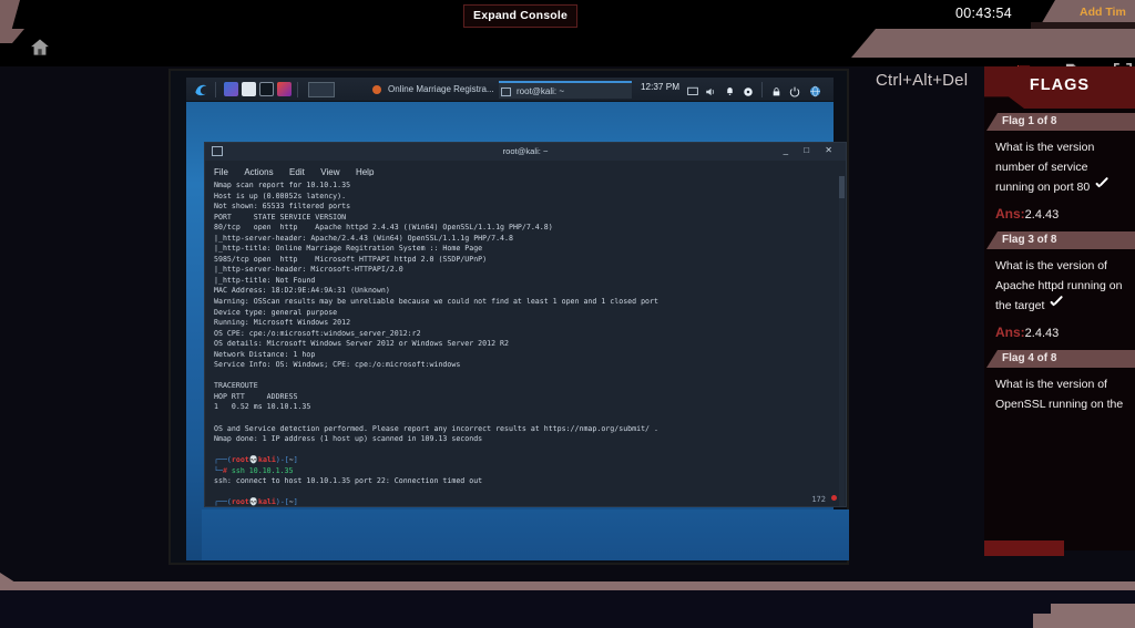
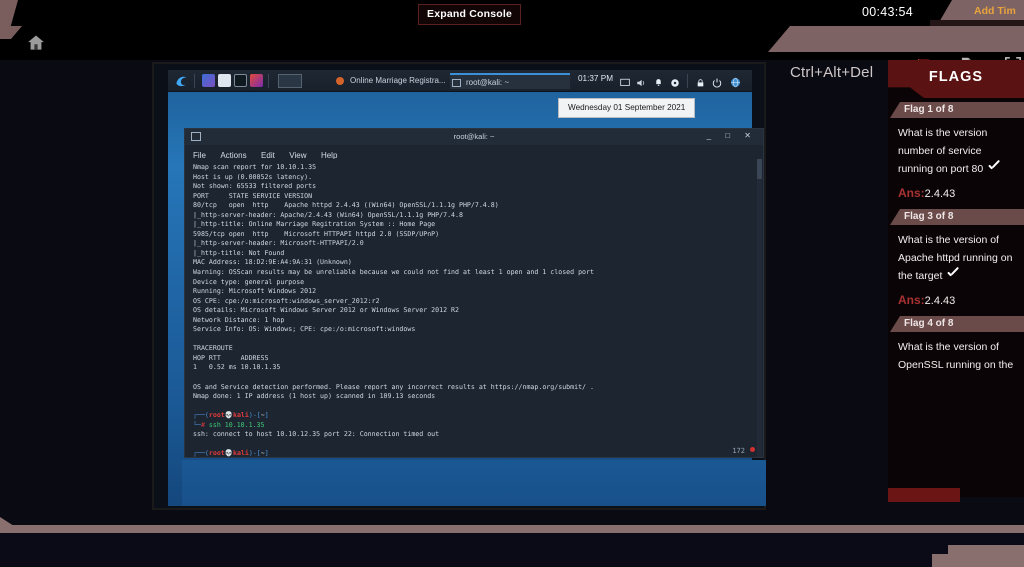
  Expand Console
  00:43:54
  Add Tim
  Ctrl+Alt+Del
  FLAGS
  Flag 1 of 8
  What is the version
  number of service
  running on port 80
  Ans:2.4.43
  Flag 3 of 8
  What is the version of
  Apache httpd running on
  the target
  Ans:2.4.43
  Flag 4 of 8
  What is the version of
  OpenSSL running on the
  Online Marriage Registra...
  root@kali: ~
- 12:37 PM
+ 01:37 PM
+ Wednesday 01 September 2021
  root@kali: ~
  _ □ ✕
  File Actions Edit View Help
  Nmap scan report for 10.10.1.35
  Host is up (0.00052s latency).
  Not shown: 65533 filtered ports
  PORT STATE SERVICE VERSION
  80/tcp open http Apache httpd 2.4.43 ((Win64) OpenSSL/1.1.1g PHP/7.4.8)
  |_http-server-header: Apache/2.4.43 (Win64) OpenSSL/1.1.1g PHP/7.4.8
  |_http-title: Online Marriage Regitration System :: Home Page
  5985/tcp open http Microsoft HTTPAPI httpd 2.0 (SSDP/UPnP)
  |_http-server-header: Microsoft-HTTPAPI/2.0
  MAC Address: 18:D2:9E:A4:9A:31 (Unknown)
  Warning: OSScan results may be unreliable because we could not find at least 1 open and 1 closed port
  Device type: general purpose
  Running: Microsoft Windows 2012
  OS CPE: cpe:/o:microsoft:windows_server_2012:r2
  OS details: Microsoft Windows Server 2012 or Windows Server 2012 R2
  Network Distance: 1 hop
  Service Info: OS: Windows; CPE: cpe:/o:microsoft:windows
  TRACEROUTE
  HOP RTT ADDRESS
  1 0.52 ms 10.10.1.35
  OS and Service detection performed. Please report any incorrect results at https://nmap.org/submit/ .
  Nmap done: 1 IP address (1 host up) scanned in 109.13 seconds
- ┌──(root💀kali)-[~] └─# ssh 10.10.1.35 ssh: connect to host 10.10.1.35 port 22: Connection timed out ┌──(root💀kali)-[~]
+ ┌──(root💀kali)-[~] └─# ssh 10.10.1.35 ssh: connect to host 10.10.12.35 port 22: Connection timed out ┌──(root💀kali)-[~]
  172
